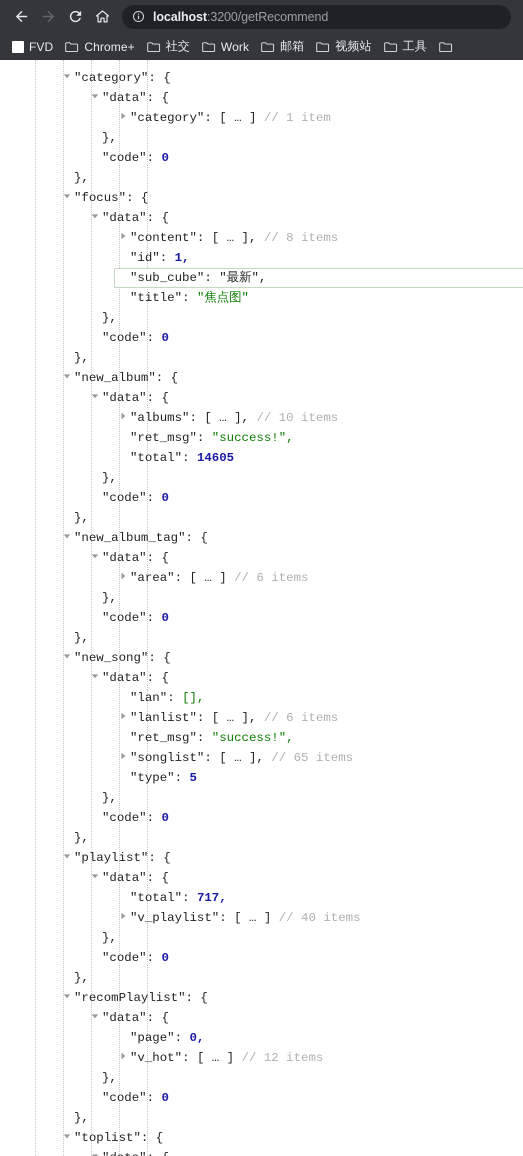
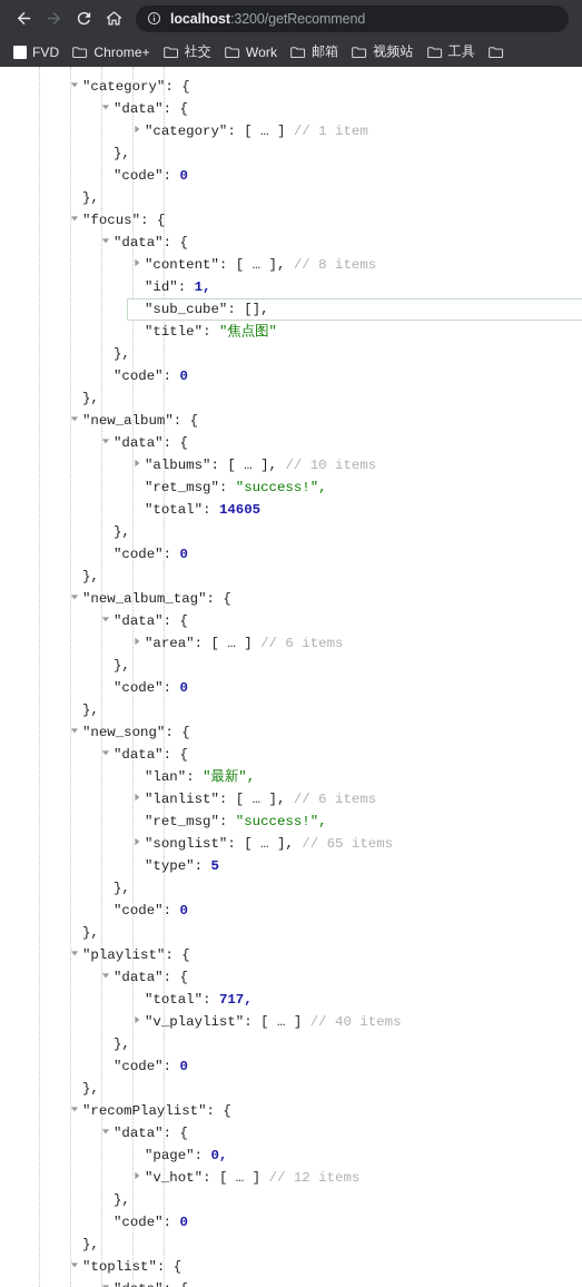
  localhost:3200/getRecommend
  FVD
  Chrome+
  社交
  Work
  邮箱
  视频站
  工具
  "category": {
  "data": {
  "category": [ … ] // 1 item
  },
  "code": 0
  },
  "focus": {
  "data": {
  "content": [ … ], // 8 items
  "id": 1,
- "sub_cube": "最新",
+ "sub_cube": [],
  "title": "焦点图"
  },
  "code": 0
  },
  "new_album": {
  "data": {
  "albums": [ … ], // 10 items
  "ret_msg": "success!",
  "total": 14605
  },
  "code": 0
  },
  "new_album_tag": {
  "data": {
  "area": [ … ] // 6 items
  },
  "code": 0
  },
  "new_song": {
  "data": {
- "lan": [],
+ "lan": "最新",
  "lanlist": [ … ], // 6 items
  "ret_msg": "success!",
  "songlist": [ … ], // 65 items
  "type": 5
  },
  "code": 0
  },
  "playlist": {
  "data": {
  "total": 717,
  "v_playlist": [ … ] // 40 items
  },
  "code": 0
  },
  "recomPlaylist": {
  "data": {
  "page": 0,
  "v_hot": [ … ] // 12 items
  },
  "code": 0
  },
  "toplist": {
